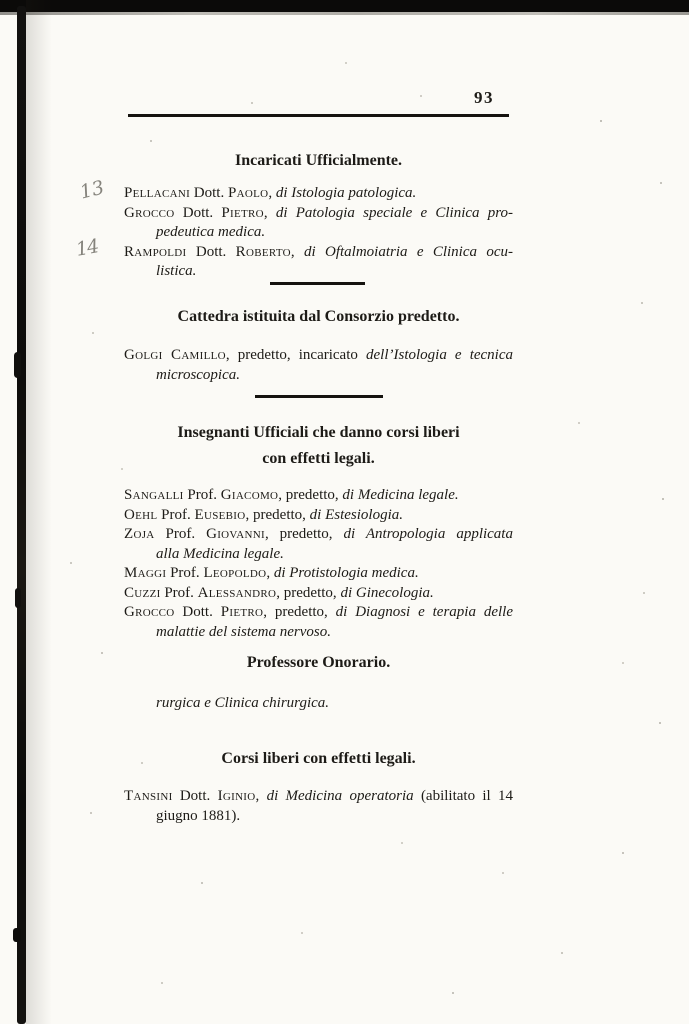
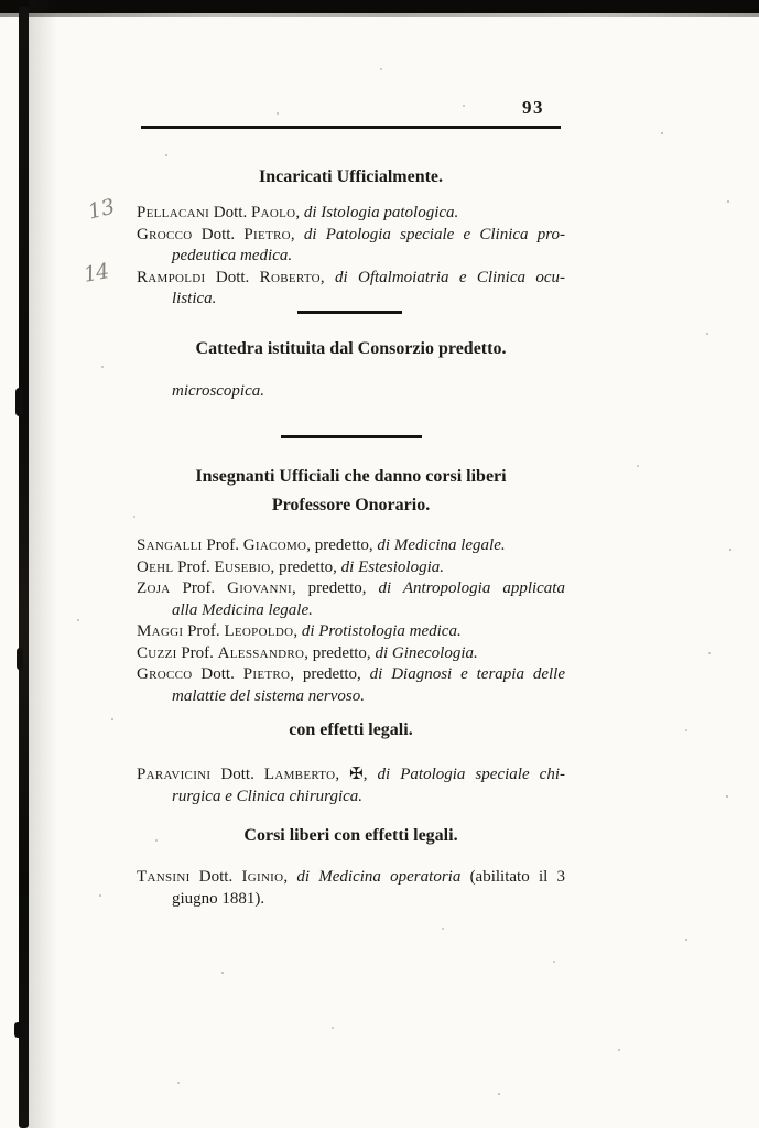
  93
  Incaricati Ufficialmente.
  Pellacani Dott. Paolo, di Istologia patologica.
  Grocco Dott. Pietro, di Patologia speciale e Clinica pro-
  pedeutica medica.
  Rampoldi Dott. Roberto, di Oftalmoiatria e Clinica ocu-
  listica.
  Cattedra istituita dal Consorzio predetto.
- Golgi Camillo, predetto, incaricato dell’Istologia e tecnica
  microscopica.
  Insegnanti Ufficiali che danno corsi liberi
- con effetti legali.
+ Professore Onorario.
  Sangalli Prof. Giacomo, predetto, di Medicina legale.
  Oehl Prof. Eusebio, predetto, di Estesiologia.
  Zoja Prof. Giovanni, predetto, di Antropologia applicata
  alla Medicina legale.
  Maggi Prof. Leopoldo, di Protistologia medica.
  Cuzzi Prof. Alessandro, predetto, di Ginecologia.
  Grocco Dott. Pietro, predetto, di Diagnosi e terapia delle
  malattie del sistema nervoso.
- Professore Onorario.
+ con effetti legali.
+ Paravicini Dott. Lamberto, ✠, di Patologia speciale chi-
  rurgica e Clinica chirurgica.
  Corsi liberi con effetti legali.
- Tansini Dott. Iginio, di Medicina operatoria (abilitato il 14
+ Tansini Dott. Iginio, di Medicina operatoria (abilitato il 3
  giugno 1881).
